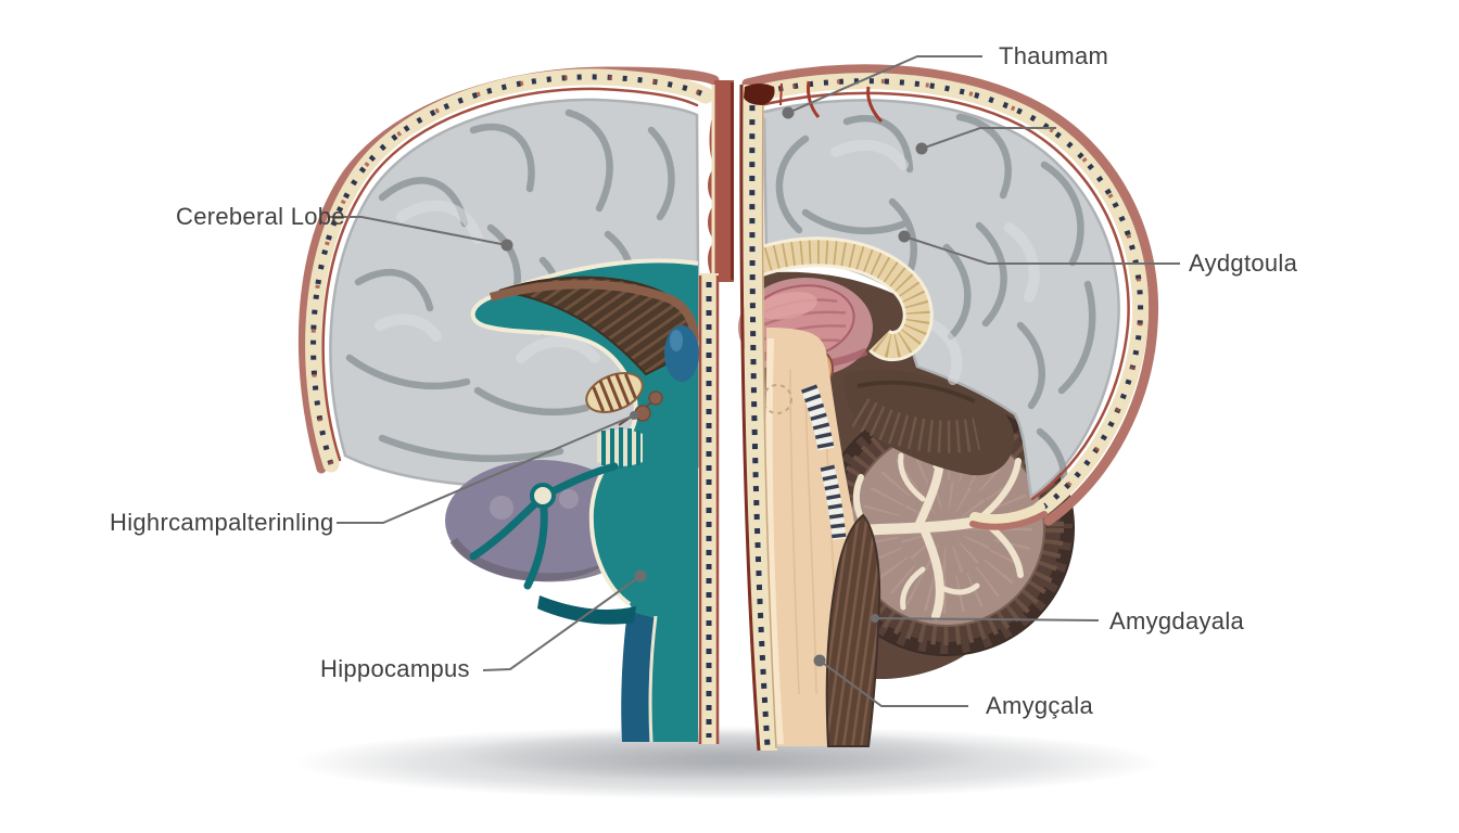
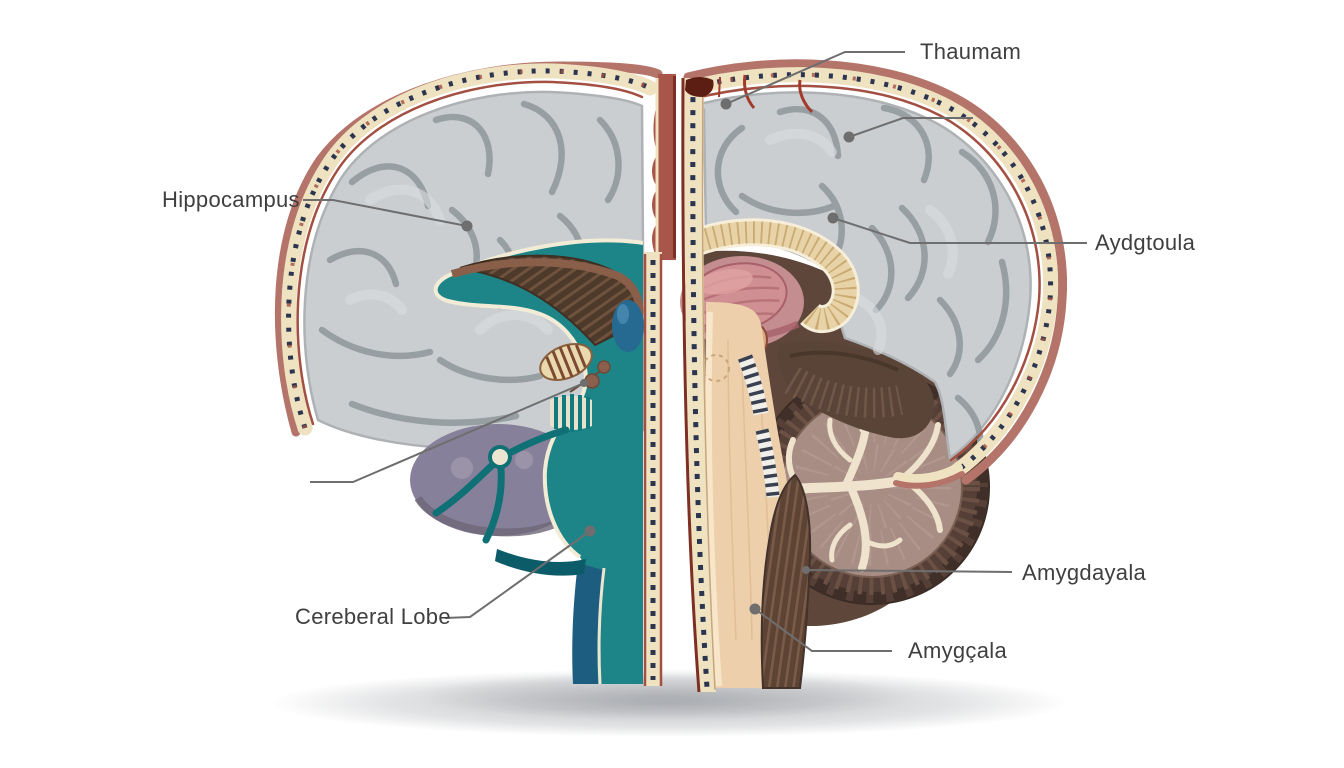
  Thaumam
- Cereberal Lobe
+ Hippocampus
  Aydgtoula
- Highrcampalterinling
- Hippocampus
+ Cereberal Lobe
  Amygdayala
  Amygçala
